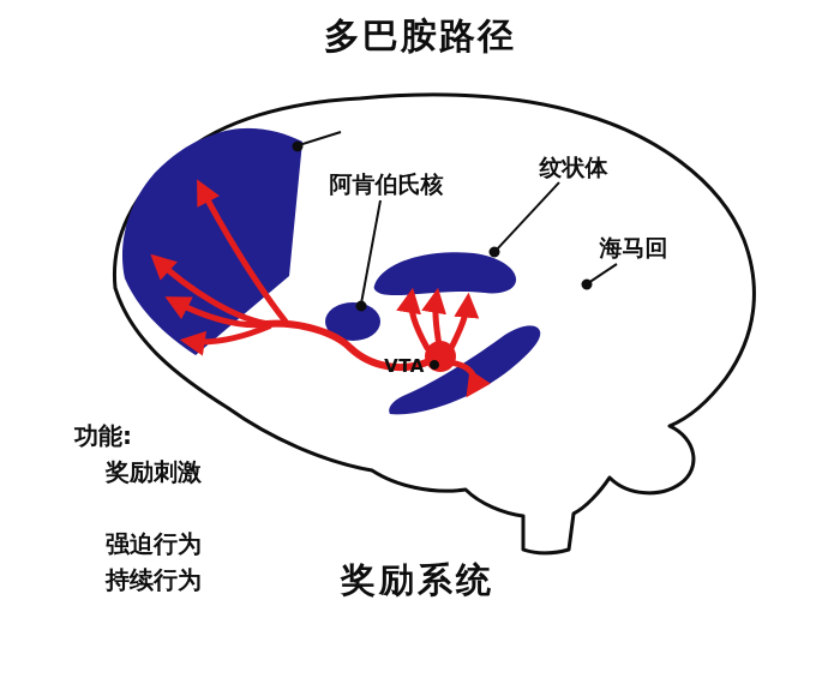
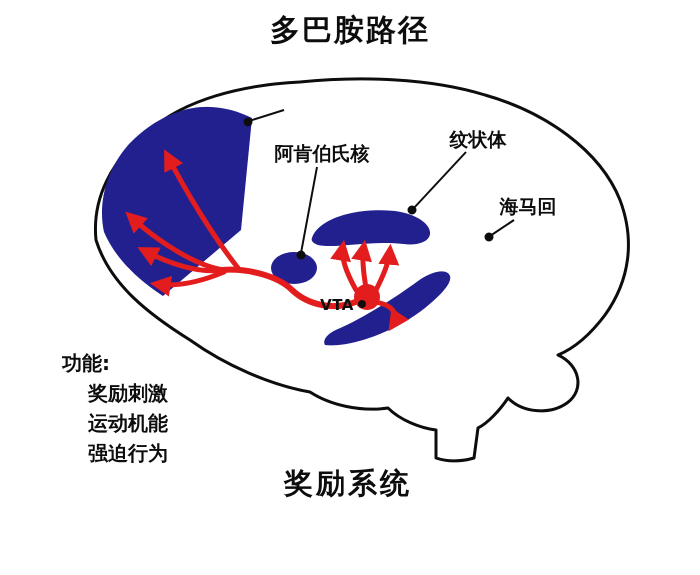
  多巴胺路径
  阿肯伯氏核
  纹状体
  海马回
  VTA
  功能:
  奖励刺激
+ 运动机能
  强迫行为
- 持续行为
  奖励系统
